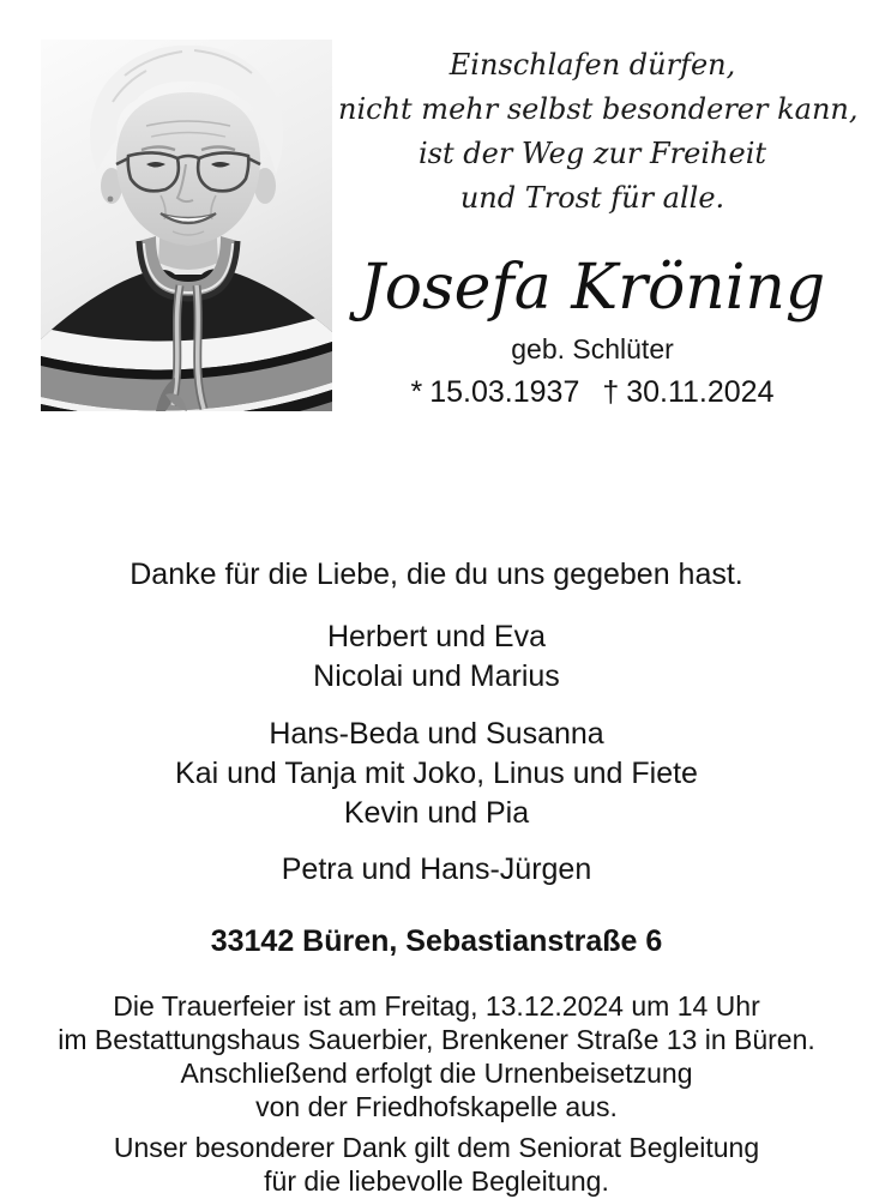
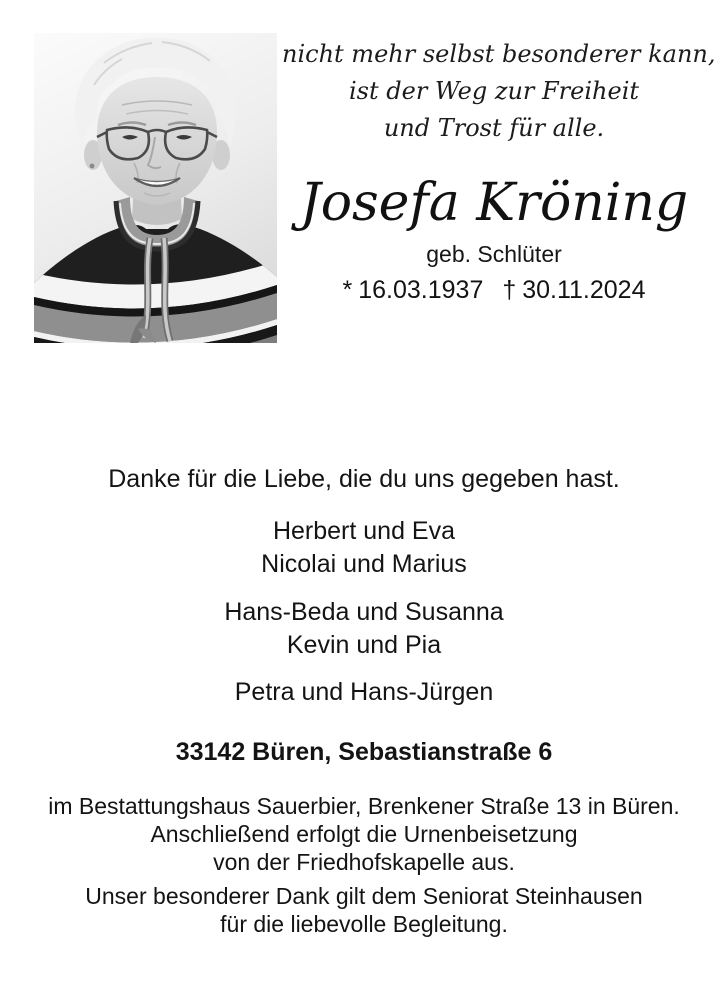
- Einschlafen dürfen,
  nicht mehr selbst besonderer kann,
  ist der Weg zur Freiheit
  und Trost für alle.
  Josefa Kröning
  geb. Schlüter
- * 15.03.1937 † 30.11.2024
+ * 16.03.1937 † 30.11.2024
  Danke für die Liebe, die du uns gegeben hast.
  Herbert und Eva
  Nicolai und Marius
  Hans-Beda und Susanna
- Kai und Tanja mit Joko, Linus und Fiete
  Kevin und Pia
  Petra und Hans-Jürgen
  33142 Büren, Sebastianstraße 6
- Die Trauerfeier ist am Freitag, 13.12.2024 um 14 Uhr
  im Bestattungshaus Sauerbier, Brenkener Straße 13 in Büren.
  Anschließend erfolgt die Urnenbeisetzung
  von der Friedhofskapelle aus.
- Unser besonderer Dank gilt dem Seniorat Begleitung
+ Unser besonderer Dank gilt dem Seniorat Steinhausen
  für die liebevolle Begleitung.
